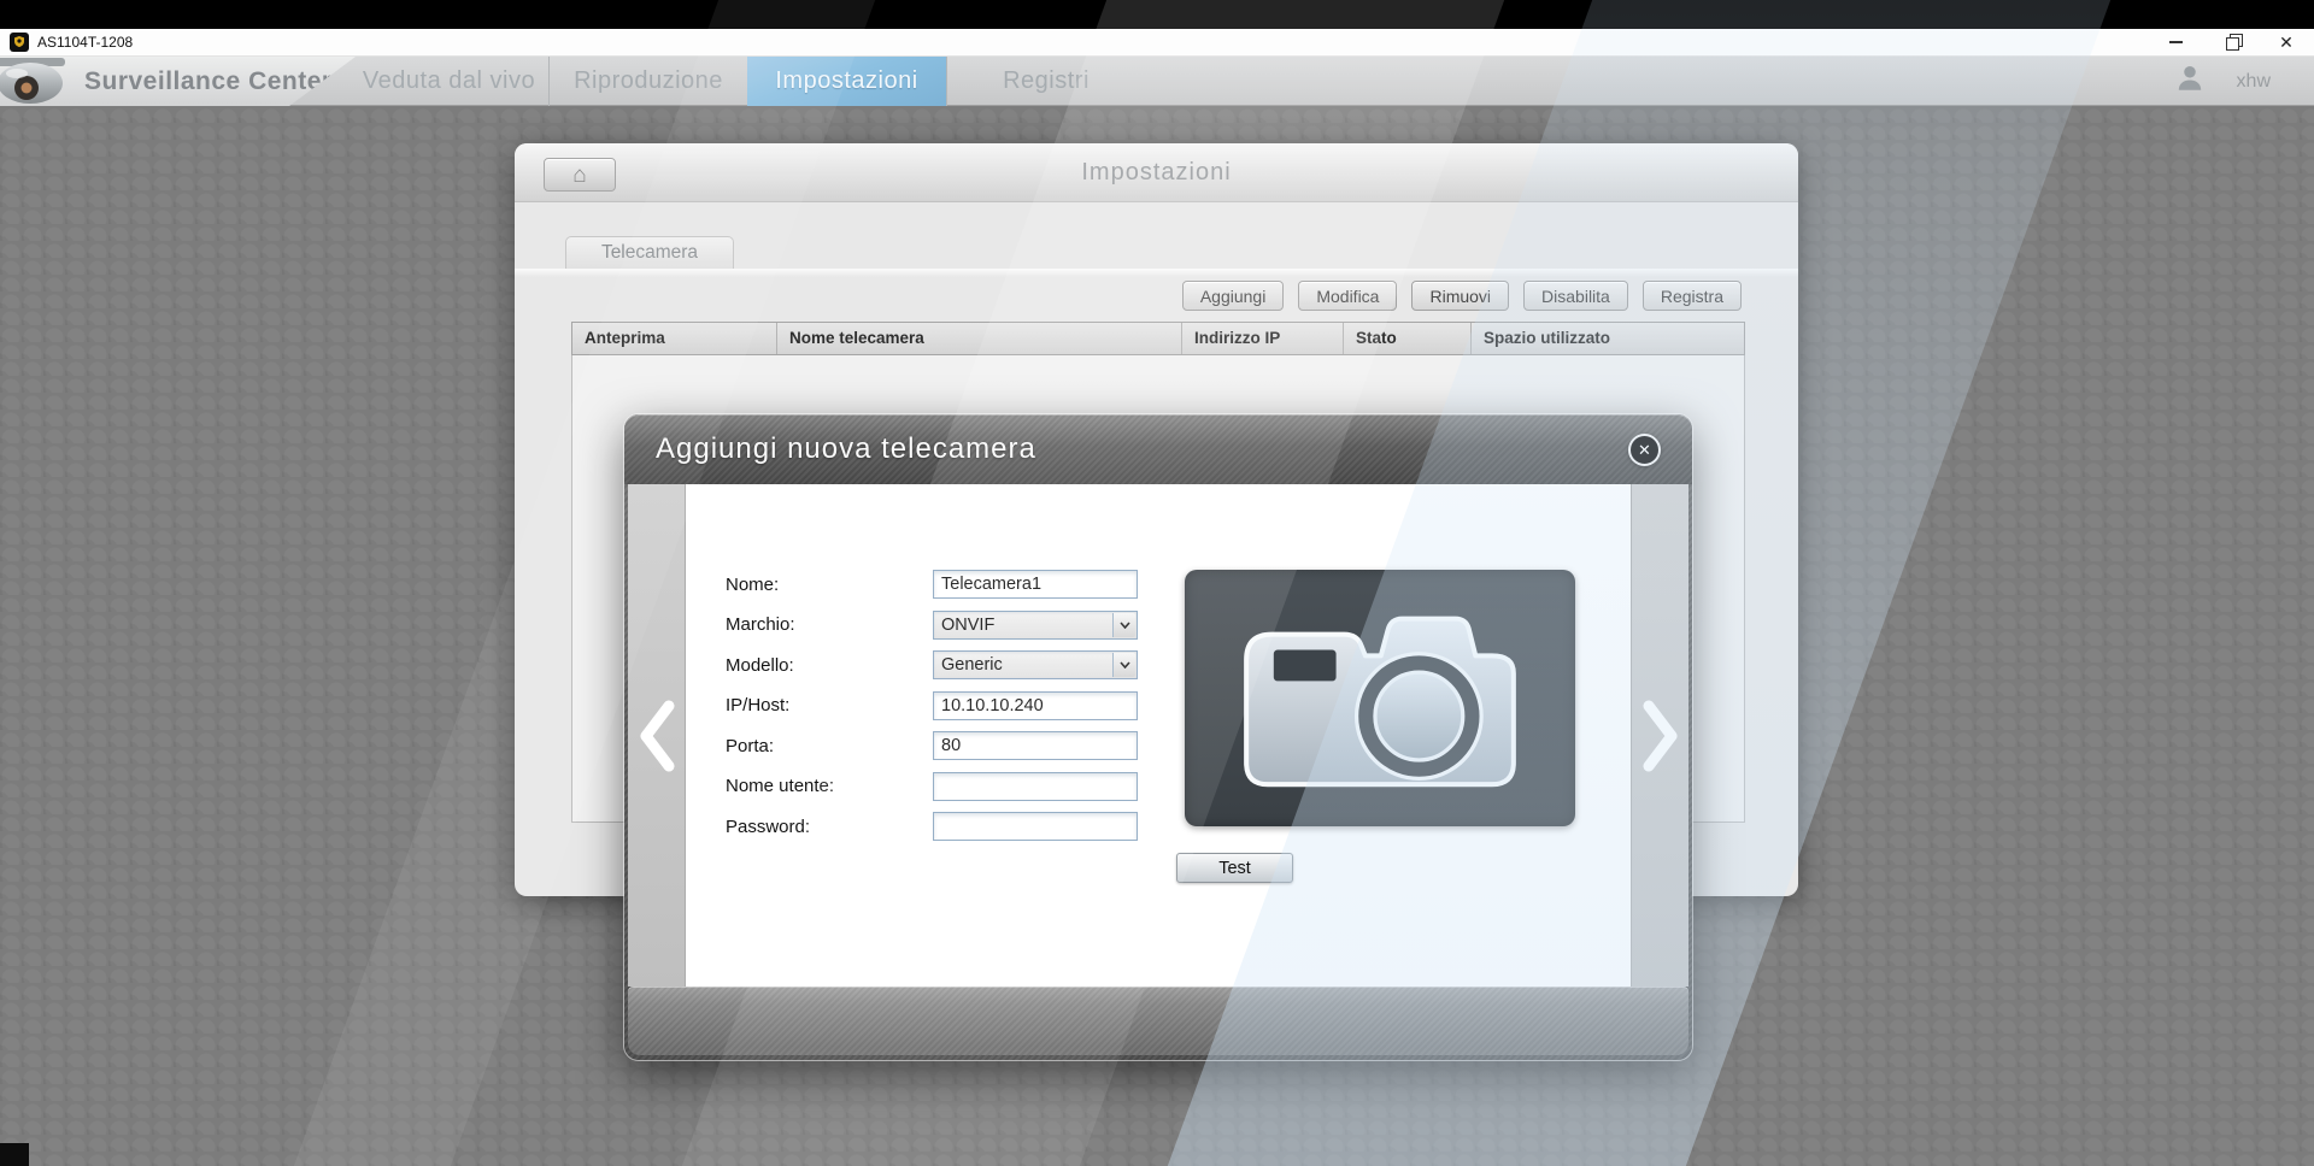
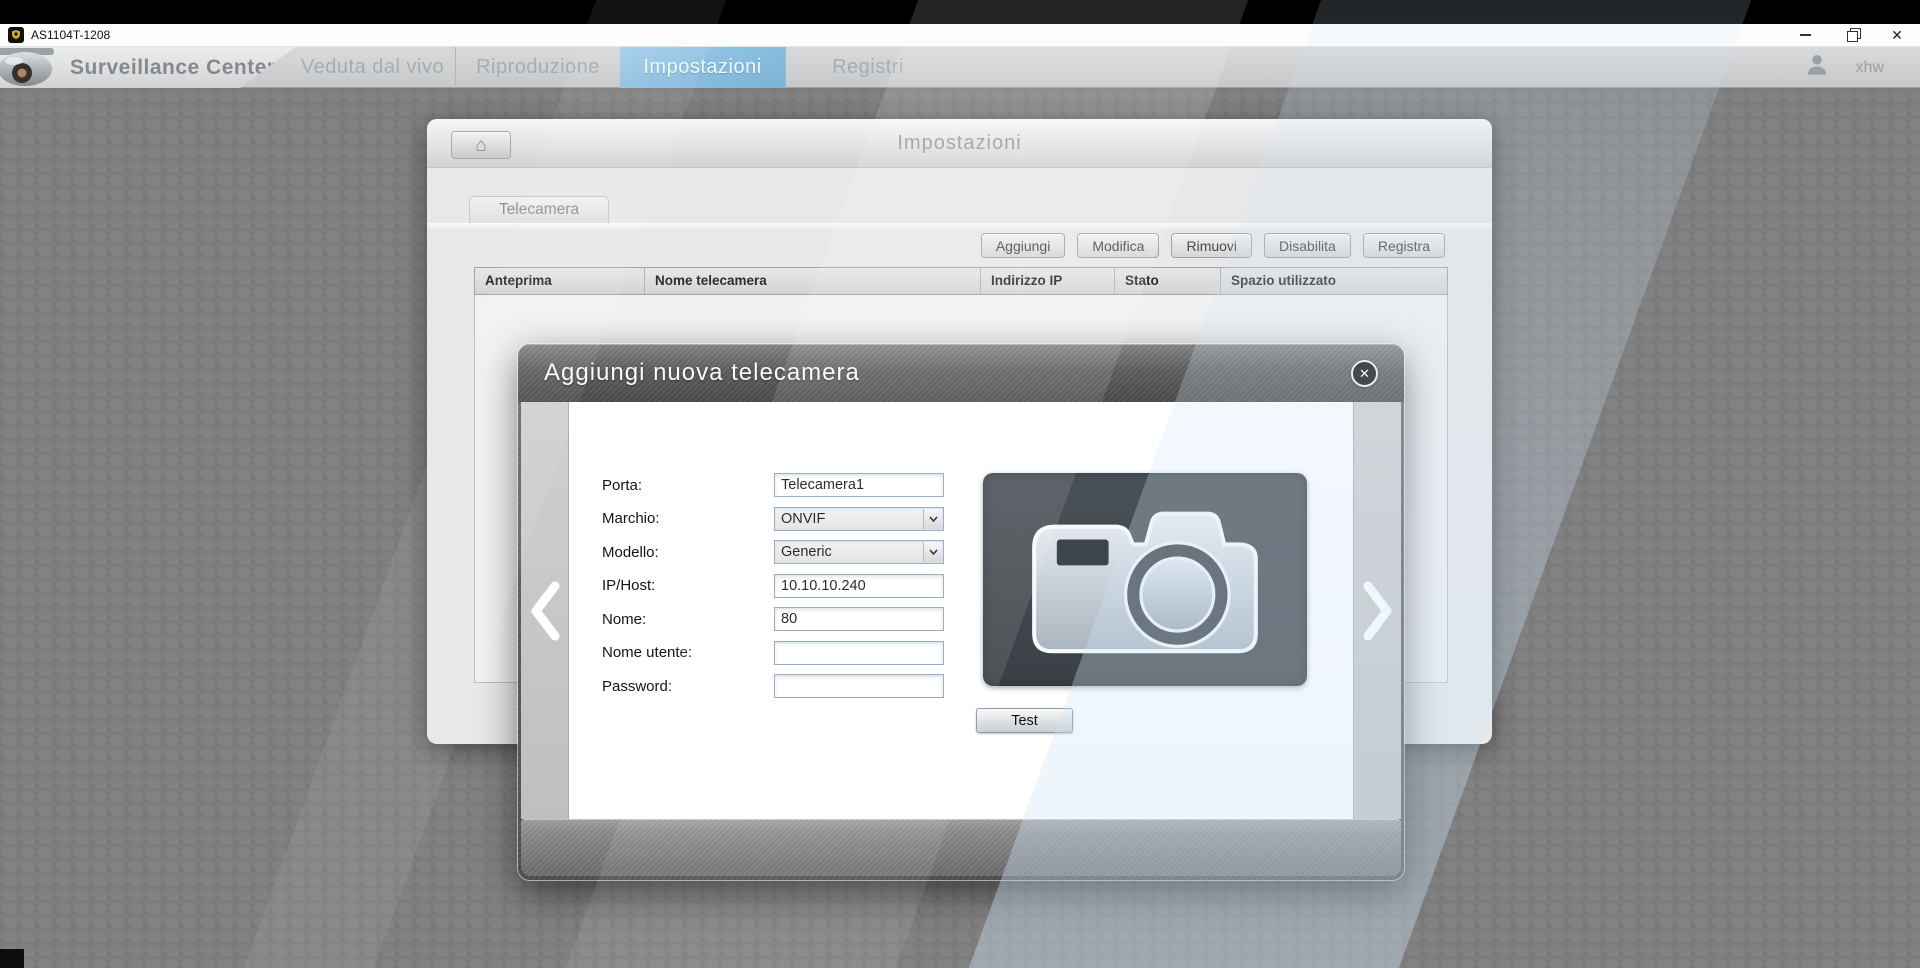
  AS1104T-1208
  ✕
  Surveillance Cente
  Veduta dal vivo
  Riproduzione
  Impostazioni
  Regist
  xhw
  ⌂
  Telecamera
  Rimuov
  Anteprima
  Nome telecamera
  Aggiungi nuova telec
- Nome:
+ Porta:
  Marchio:
  Modello:
  IP/Host:
- Porta:
+ Nome:
  Nome utent
  Password
  Test
